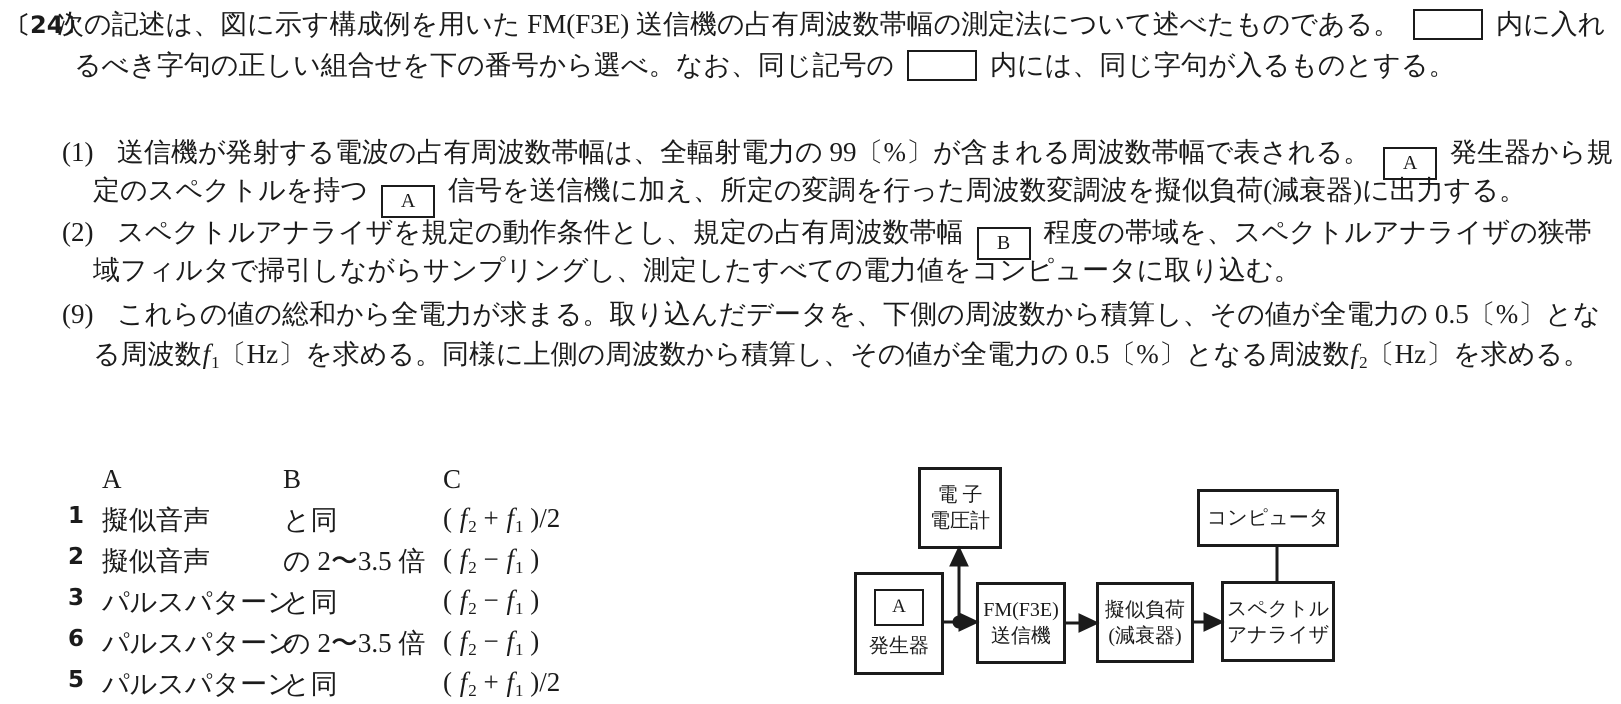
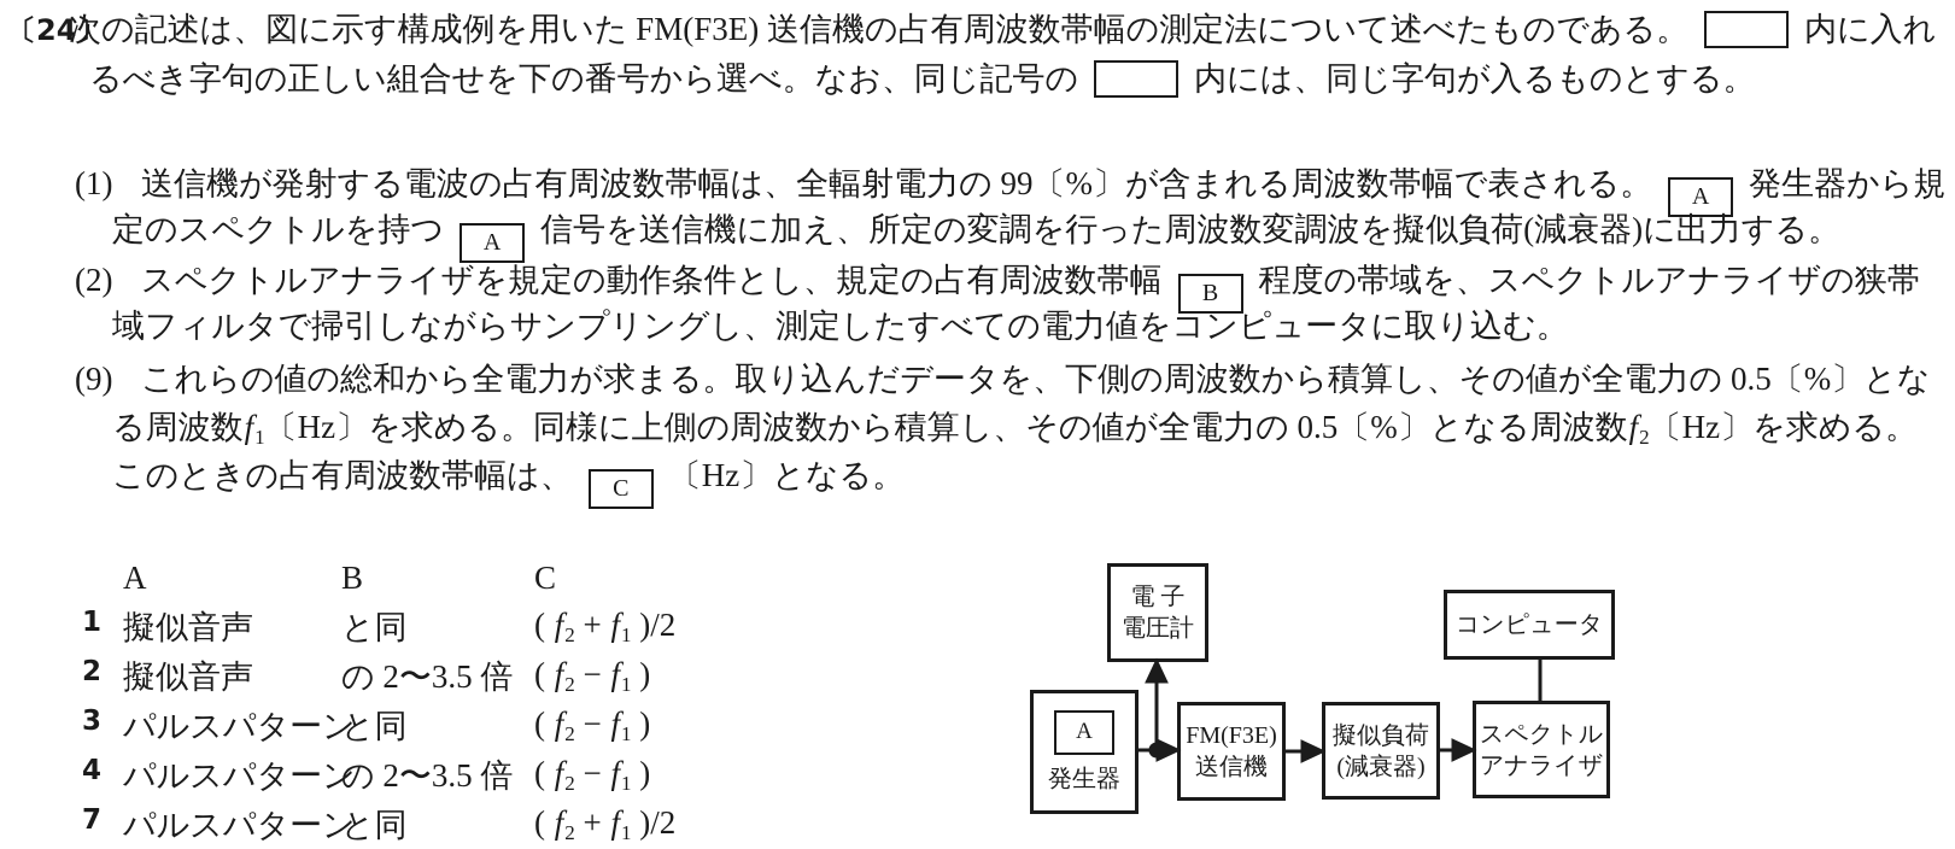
  〔24次の記述は、図に示す構成例を用いた FM(F3E) 送信機の占有周波数帯幅の測定法について述べたものである。 内に入れ
  るべき字句の正しい組合せを下の番号から選べ。なお、同じ記号の 内には、同じ字句が入るものとする。
  (1) 送信機が発射する電波の占有周波数帯幅は、全輻射電力の 99〔%〕が含まれる周波数帯幅で表される。 A発生器から規
  定のスペクトルを持つ A信号を送信機に加え、所定の変調を行った周波数変調波を擬似負荷(減衰器)に出力する。
  (2) スペクトルアナライザを規定の動作条件とし、規定の占有周波数帯幅 B程度の帯域を、スペクトルアナライザの狭帯
  域フィルタで掃引しながらサンプリングし、測定したすべての電力値をコンピュータに取り込む。
  (9) これらの値の総和から全電力が求まる。取り込んだデータを、下側の周波数から積算し、その値が全電力の 0.5〔%〕とな
  る周波数f1〔Hz〕を求める。同様に上側の周波数から積算し、その値が全電力の 0.5〔%〕となる周波数f2〔Hz〕を求める。
+ このときの占有周波数帯幅は、 C〔Hz〕となる。
  A
  B
  C
  1
  擬似音声
  と同
  ( f2 + f1 )/2
  2
  擬似音声
  の 2〜3.5 倍
  ( f2 − f1 )
  3
  パルスパターン
  と同
  ( f2 − f1 )
- 6
+ 4
  パルスパターン
  の 2〜3.5 倍
  ( f2 − f1 )
- 5
+ 7
  パルスパターン
  と同
  ( f2 + f1 )/2
  電 子
  電圧計
  コンピュータ
  A
  発生器
  FM(F3E)
  送信機
  擬似負荷
  (減衰器)
  スペクトル
  アナライザ
